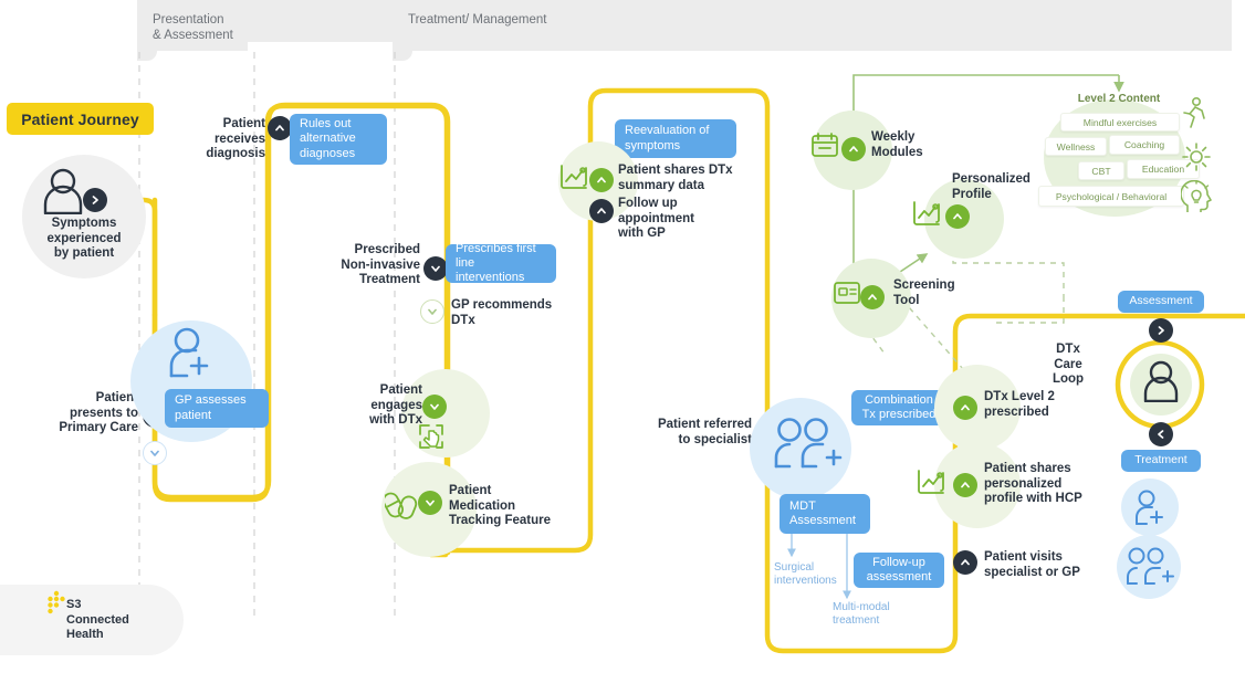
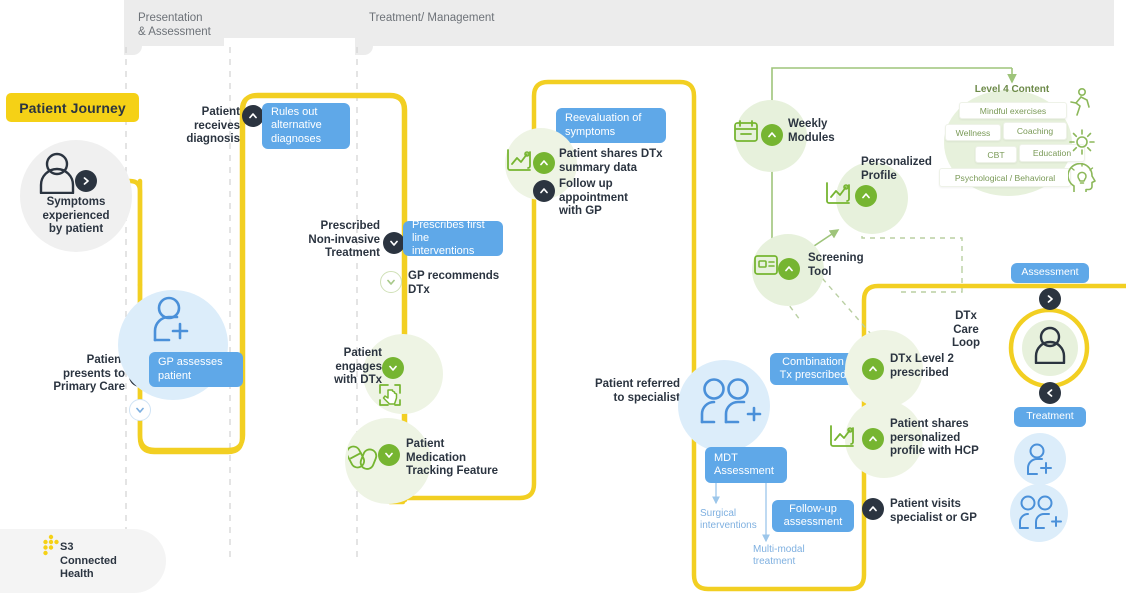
  Presentation
  & Assessment
  Treatment/ Management
  Patient Journey
  Symptoms
  experienced
  by patient
  Patien
  presents to
  Primary Care
  GP assesses
  patient
  Patient
  receives
  diagnosis
  Rules out
  alternative
  diagnoses
  Prescribed
  Non-invasive
  Treatment
  Prescribes first
  line interventions
  GP recommends
  DTx
  Patient
  engages
  with DTx
  Patient
  Medication
  Tracking Feature
  Reevaluation of
  symptoms
  Patient shares DTx
  summary data
  Follow up
  appointment
  with GP
  Patient referred
  to specialis
  MDT
  Assessment
  Surgical
  interventions
  Multi-modal
  treatment
  Follow-up
  assessment
  Combination
  Tx prescribed
  DTx Level 2
  prescribed
  Patient shares
  personalized
  profile with HCP
  Patient visits
  specialist or GP
  Weekly
  Modules
  Personalized
  Profile
  Screening
  Tool
- Level 2 Content
+ Level 4 Content
  Mindful exercises
  Wellness
  Coaching
  CBT
  Education
  Psychological / Behavioral
  Assessment
  Treatment
  DTx
  Care
  Loop
  S3
  Connected
  Health
